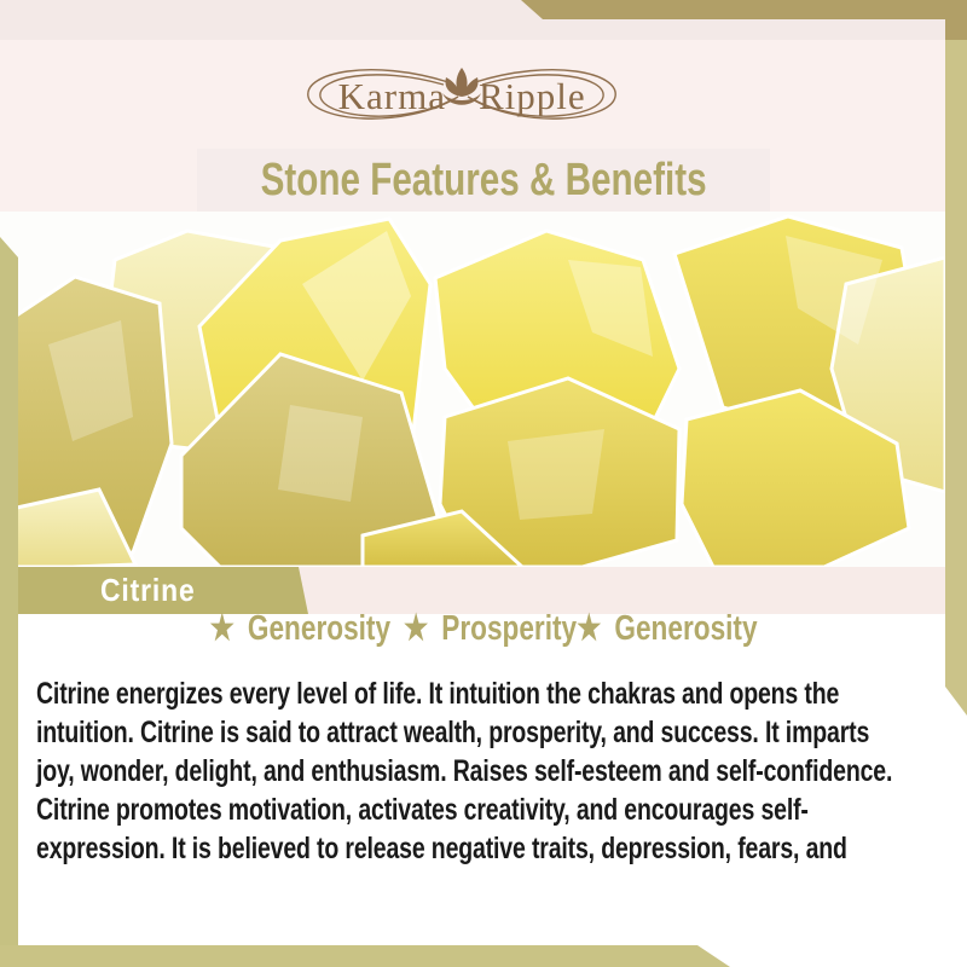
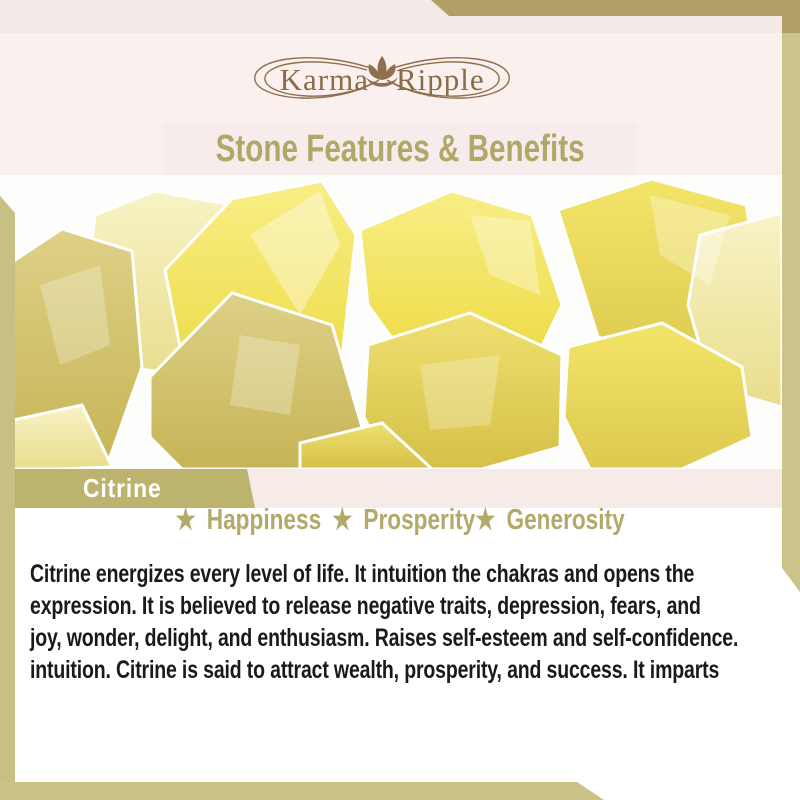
  Karma
  Ripple
  Stone Features & Benefits
  Citrine
- ★ Generosity ★ Prosperity★ Generosity
+ ★ Happiness ★ Prosperity★ Generosity
  Citrine energizes every level of life. It intuition the chakras and opens the
- intuition. Citrine is said to attract wealth, prosperity, and success. It imparts
+ expression. It is believed to release negative traits, depression, fears, and
  joy, wonder, delight, and enthusiasm. Raises self-esteem and self-confidence.
- Citrine promotes motivation, activates creativity, and encourages self-
- expression. It is believed to release negative traits, depression, fears, and
+ intuition. Citrine is said to attract wealth, prosperity, and success. It imparts
